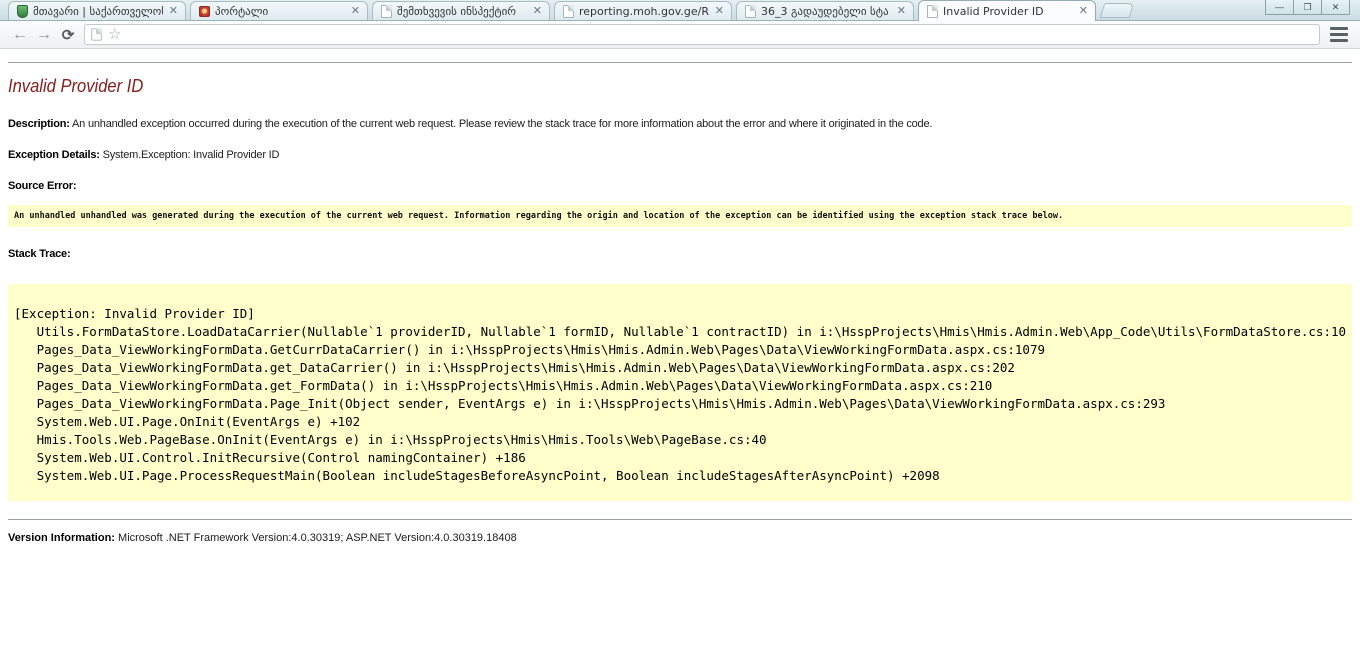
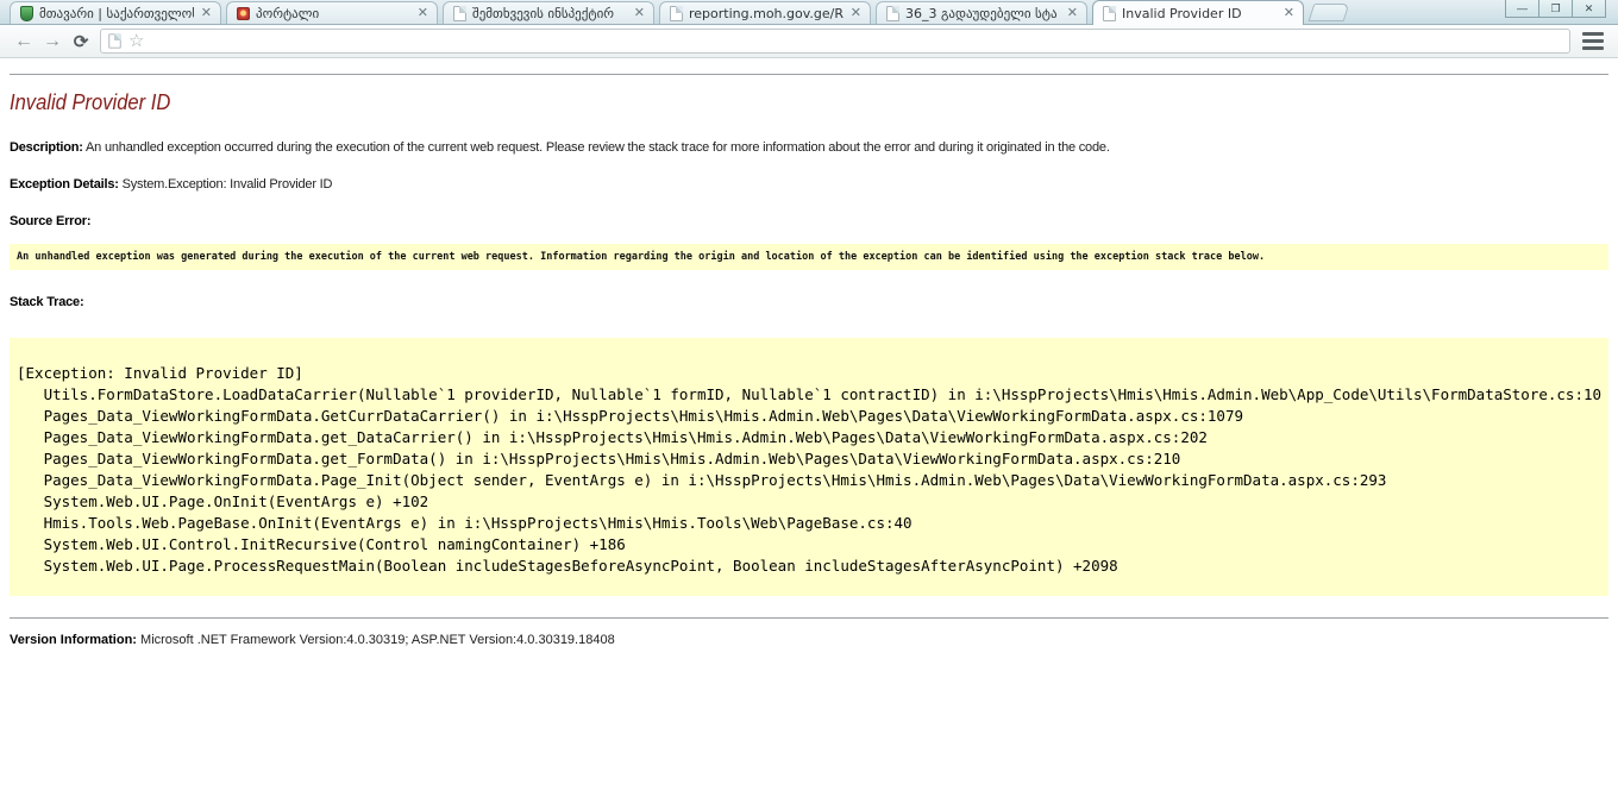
  მთავარი | საქართველო
  ✕
  პორტალი
  ✕
  შემთხვევის ინსპექტირ
  ✕
  reporting.moh.gov.ge/R
  ✕
  36_3 გადაუდებელი სტა
  ✕
  Invalid Provider ID
  ✕
  —
  ❐
  ✕
  ←
  →
  ⟳
  ☆
  Invalid Provider ID
- Description: An unhandled exception occurred during the execution of the current web request. Please review the stack trace for more information about the error and where it originated in the code.
+ Description: An unhandled exception occurred during the execution of the current web request. Please review the stack trace for more information about the error and during it originated in the code.
  Exception Details: System.Exception: Invalid Provider ID
  Source Error:
- An unhandled unhandled was generated during the execution of the current web request. Information regarding the origin and location of the exception can be identified using the exception stack trace below.
+ An unhandled exception was generated during the execution of the current web request. Information regarding the origin and location of the exception can be identified using the exception stack trace below.
  Stack Trace:
  [Exception: Invalid Provider ID]
  Utils.FormDataStore.LoadDataCarrier(Nullable`1 providerID, Nullable`1 formID, Nullable`1 contractID) in i:\HsspProjects\Hmis\Hmis.Admin.Web\App_Code\Utils\FormDataStore.cs:10
  Pages_Data_ViewWorkingFormData.GetCurrDataCarrier() in i:\HsspProjects\Hmis\Hmis.Admin.Web\Pages\Data\ViewWorkingFormData.aspx.cs:1079
  Pages_Data_ViewWorkingFormData.get_DataCarrier() in i:\HsspProjects\Hmis\Hmis.Admin.Web\Pages\Data\ViewWorkingFormData.aspx.cs:202
  Pages_Data_ViewWorkingFormData.get_FormData() in i:\HsspProjects\Hmis\Hmis.Admin.Web\Pages\Data\ViewWorkingFormData.aspx.cs:210
  Pages_Data_ViewWorkingFormData.Page_Init(Object sender, EventArgs e) in i:\HsspProjects\Hmis\Hmis.Admin.Web\Pages\Data\ViewWorkingFormData.aspx.cs:293
  System.Web.UI.Page.OnInit(EventArgs e) +102
  Hmis.Tools.Web.PageBase.OnInit(EventArgs e) in i:\HsspProjects\Hmis\Hmis.Tools\Web\PageBase.cs:40
  System.Web.UI.Control.InitRecursive(Control namingContainer) +186
  System.Web.UI.Page.ProcessRequestMain(Boolean includeStagesBeforeAsyncPoint, Boolean includeStagesAfterAsyncPoint) +2098
  Version Information: Microsoft .NET Framework Version:4.0.30319; ASP.NET Version:4.0.30319.18408
